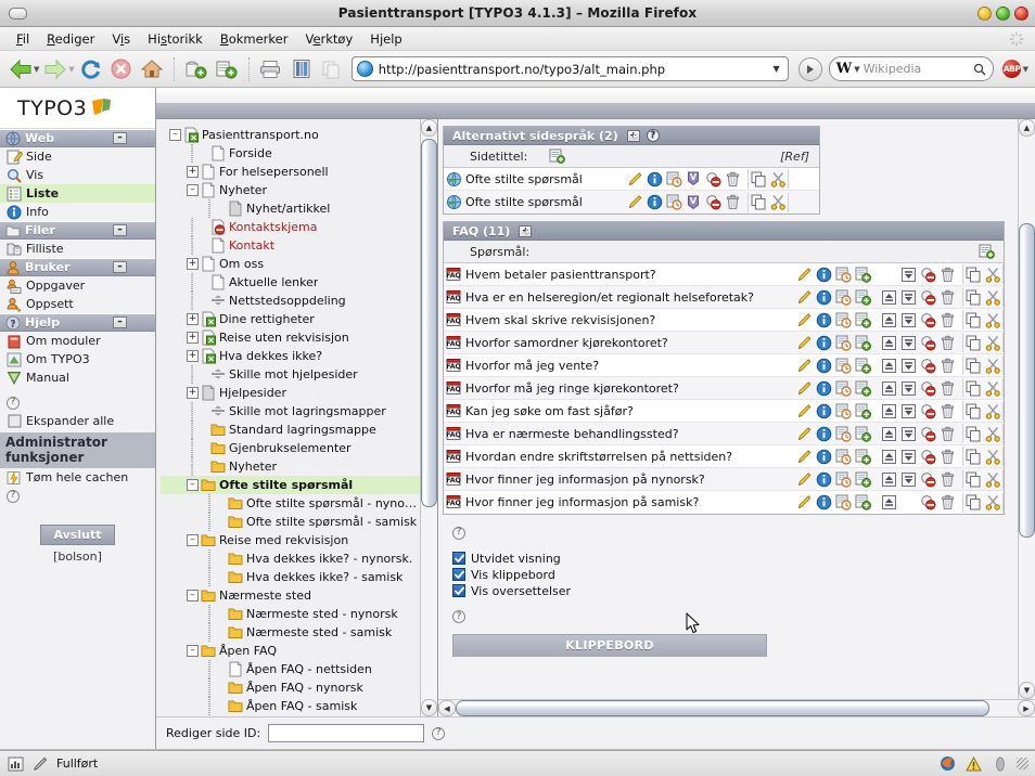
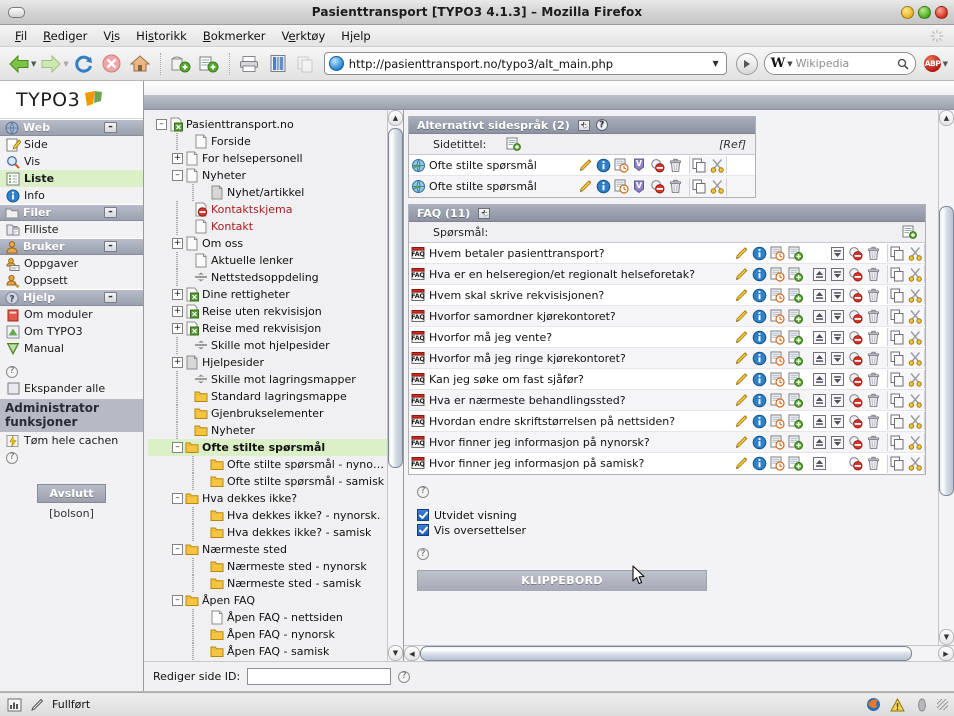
  Pasienttransport [TYPO3 4.1.3] – Mozilla Firefox
  Fil
  Rediger
  Vis
  Historikk
  Bokmerker
  Verktøy
  Hjelp
  ▼
  ▼
  http://pasienttransport.no/typo3/alt_main.php
  ▼
  W
  ▼
  Wikipedia
  ABP
  ▼
  TYPO3
  Web
  –
  Side
  Vis
  Liste
  Info
  Filer
  –
  Filliste
  Bruker
  –
  Oppgaver
  Oppsett
  ?
  Hjelp
  –
  Om moduler
  Om TYPO3
  Manual
  ?
  Ekspander alle
  Administrator funksjoner
  Tøm hele cachen
  ?
  Avslutt
  [bolson]
  –
  Pasienttransport.no
  Forside
  +
  For helsepersonell
  –
  Nyheter
  Nyhet/artikkel
  Kontaktskjema
  Kontakt
  +
  Om oss
  Aktuelle lenker
  Nettstedsoppdeling
  +
  Dine rettigheter
  +
  Reise uten rekvisisjon
  +
- Hva dekkes ikke?
+ Reise med rekvisisjon
  Skille mot hjelpesider
  +
  Hjelpesider
  Skille mot lagringsmapper
  Standard lagringsmappe
  Gjenbrukselementer
  Nyheter
  –
  Ofte stilte spørsmål
  Ofte stilte spørsmål - nynors
  Ofte stilte spørsmål - samisk
  –
- Reise med rekvisisjon
+ Hva dekkes ikke?
  Hva dekkes ikke? - nynorsk.
  Hva dekkes ikke? - samisk
  –
  Nærmeste sted
  Nærmeste sted - nynorsk
  Nærmeste sted - samisk
  –
  Åpen FAQ
  Åpen FAQ - nettsiden
  Åpen FAQ - nynorsk
  Åpen FAQ - samisk
  ▲
  ▼
  Alternativt sidespråk (2)
  +
  ▸
  ?
  Sidetittel:
  [Ref]
  Ofte stilte spørsmål
  V
  Ofte stilte spørsmål
  V
  FAQ (11)
  +
  ▸
  Spørsmål:
  Hvem betaler pasienttransport?
  Hva er en helseregion/et regionalt helseforetak?
  Hvem skal skrive rekvisisjonen?
  Hvorfor samordner kjørekontoret?
  Hvorfor må jeg vente?
  Hvorfor må jeg ringe kjørekontoret?
  Kan jeg søke om fast sjåfør?
  Hva er nærmeste behandlingssted?
  Hvordan endre skriftstørrelsen på nettsiden?
  Hvor finner jeg informasjon på nynorsk?
  Hvor finner jeg informasjon på samisk?
  ?
  Utvidet visning
- Vis klippebord
  Vis oversettelser
  ?
  KLIPPEBORD
  ▲
  ▼
  ◀
  ▶
  Rediger side ID:
  ?
  Fullført
